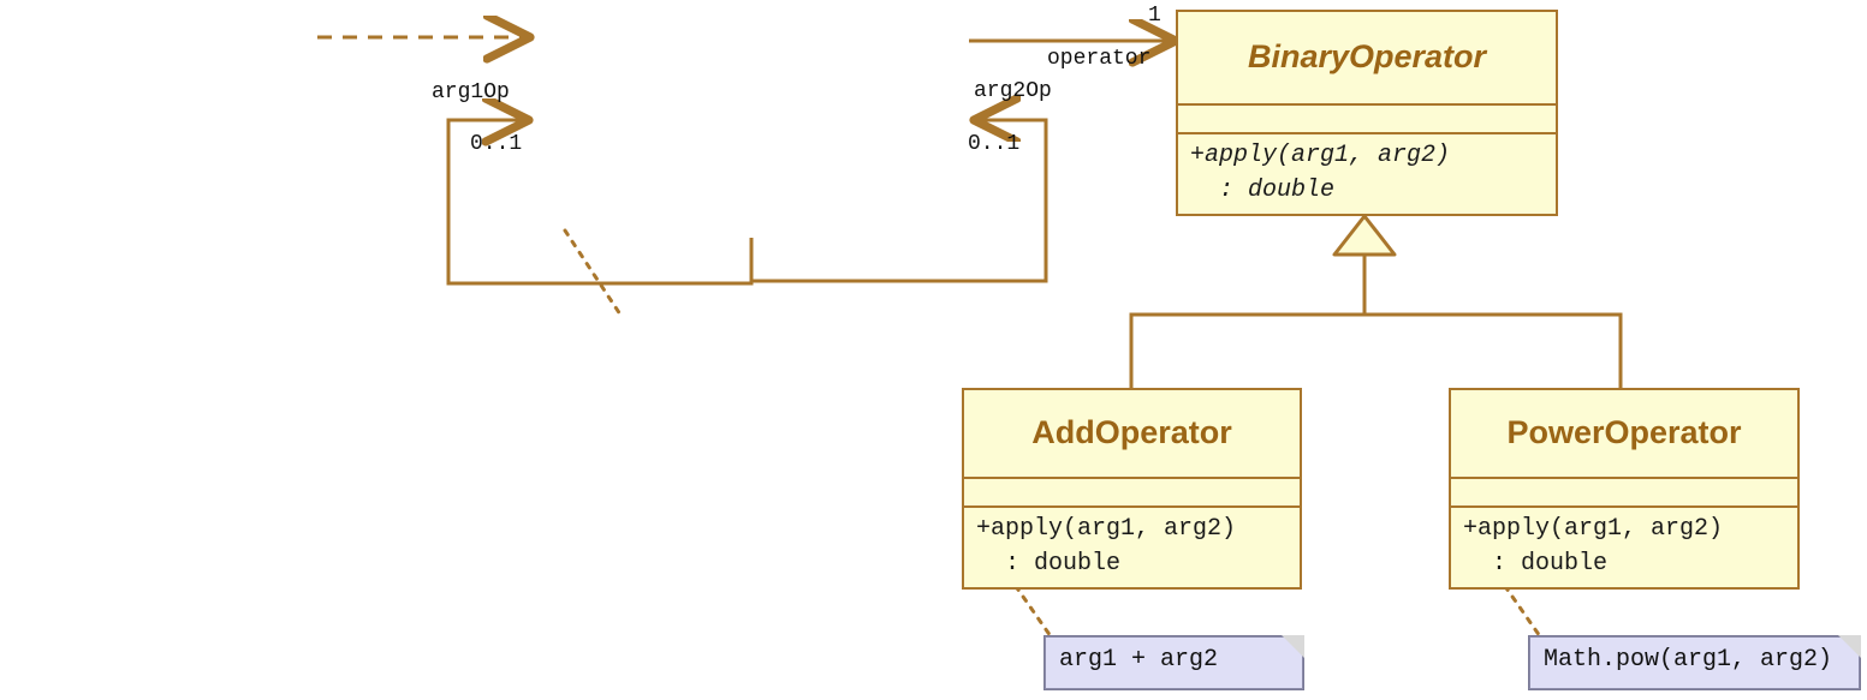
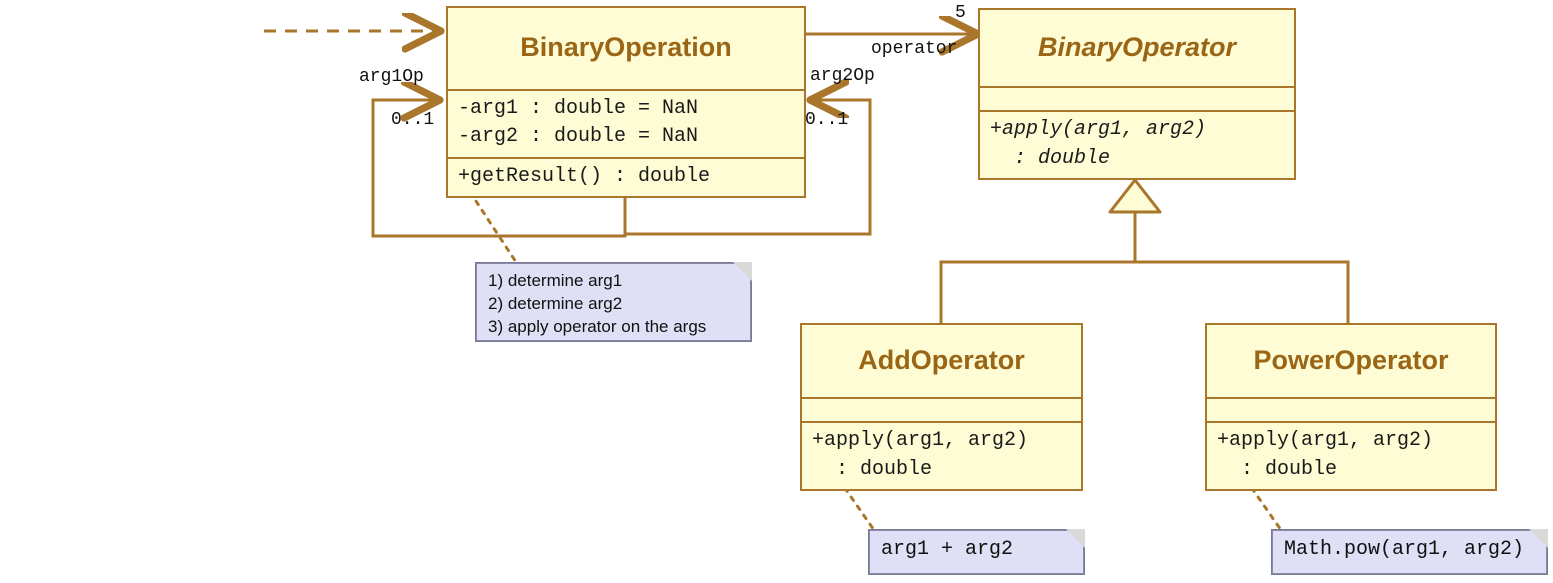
+ BinaryOperation
+ -arg1 : double = NaN
+ -arg2 : double = NaN
+ +getResult() : double
  BinaryOperator
  +apply(arg1, arg2)
  : double
  AddOperator
  +apply(arg1, arg2)
  : double
  PowerOperator
  +apply(arg1, arg2)
  : double
+ 1) determine arg1
+ 2) determine arg2
+ 3) apply operator on the args
  arg1 + arg2
  Math.pow(arg1, arg2)
  arg1Op
  0..1
  arg2Op
  0..1
  operator
- 1
+ 5
